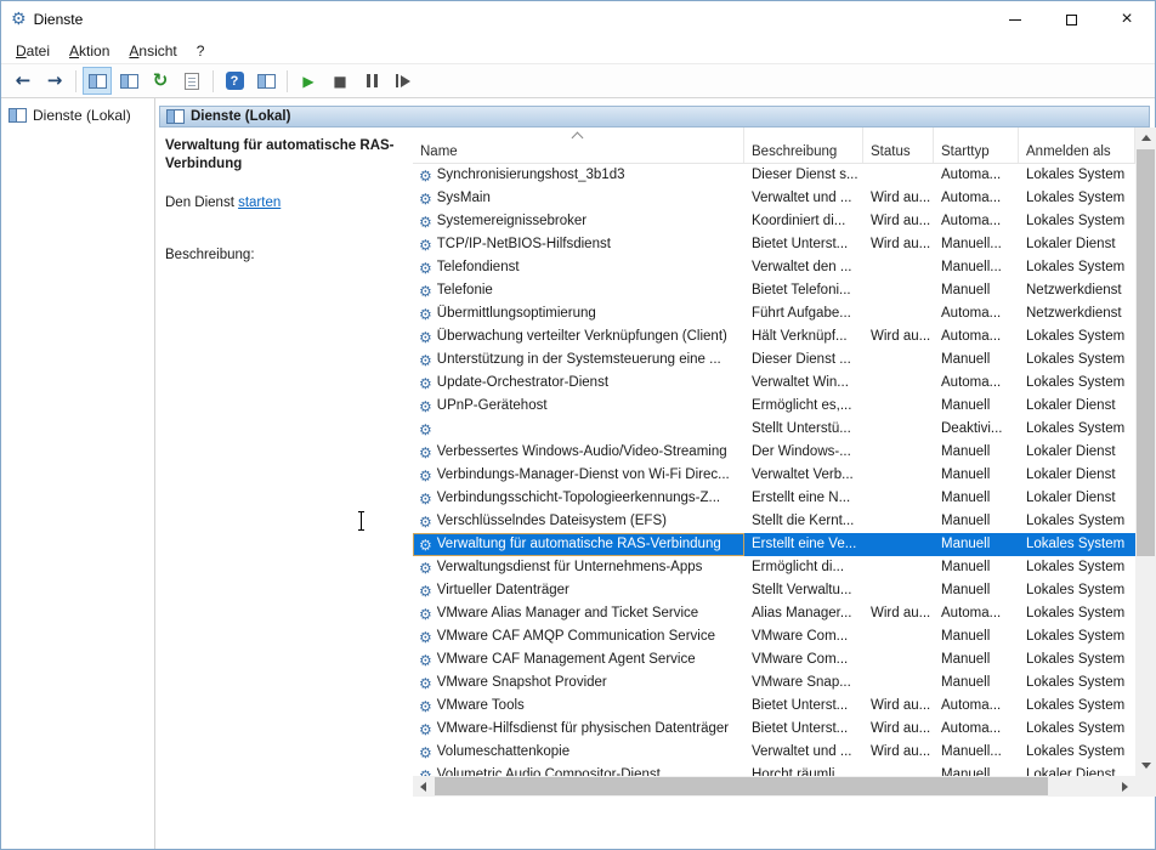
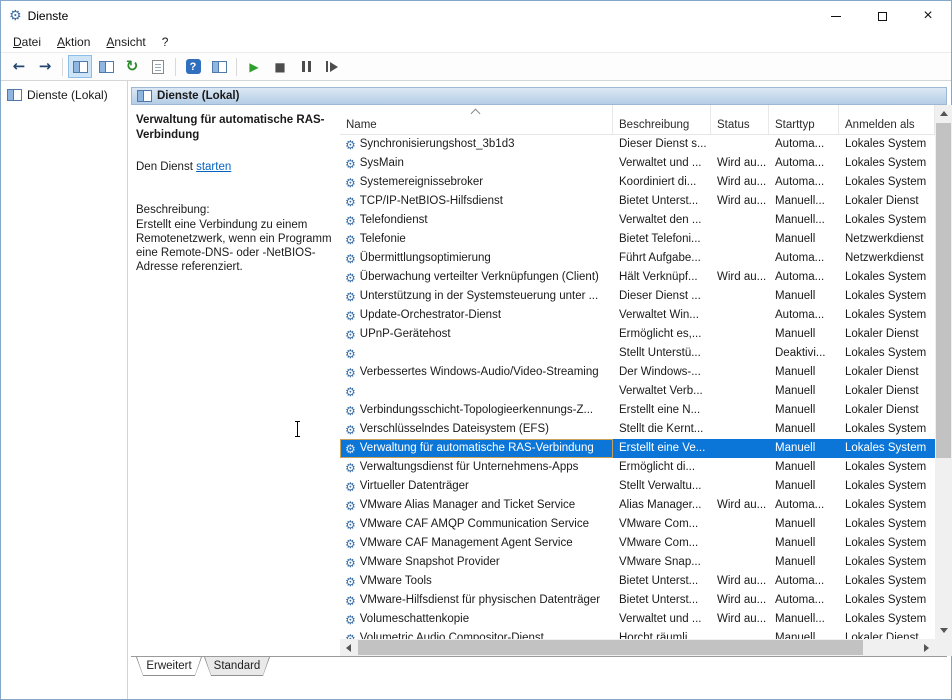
  ⚙
  Dienste
  ×
  Datei
  Aktion
  Ansicht
  ?
  ←
  →
  ↻
  ?
  ▶
  ■
  Dienste (Lokal)
  Dienste (Lokal)
  Verwaltung für automatische RAS-Verbindung
  Den Dienst starten
  Beschreibung:
+ Erstellt eine Verbindung zu einem Remotenetzwerk, wenn ein Programm eine Remote-DNS- oder -NetBIOS-Adresse referenziert.
  Name
  Beschreibung
  Status
  Starttyp
  Anmelden als
  ⚙
  Synchronisierungshost_3b1d3
  Dieser Dienst s...
  Automa...
  Lokales System
  ⚙
  SysMain
  Verwaltet und ...
  Wird au...
  Automa...
  Lokales System
  ⚙
  Systemereignissebroker
  Koordiniert di...
  Wird au...
  Automa...
  Lokales System
  ⚙
  TCP/IP-NetBIOS-Hilfsdienst
  Bietet Unterst...
  Wird au...
  Manuell...
  Lokaler Dienst
  ⚙
  Telefondienst
  Verwaltet den ...
  Manuell...
  Lokales System
  ⚙
  Telefonie
  Bietet Telefoni...
  Manuell
  Netzwerkdienst
  ⚙
  Übermittlungsoptimierung
  Führt Aufgabe...
  Automa...
  Netzwerkdienst
  ⚙
  Überwachung verteilter Verknüpfungen (Client)
  Hält Verknüpf...
  Wird au...
  Automa...
  Lokales System
  ⚙
- Unterstützung in der Systemsteuerung eine ...
+ Unterstützung in der Systemsteuerung unter ...
  Dieser Dienst ...
  Manuell
  Lokales System
  ⚙
  Update-Orchestrator-Dienst
  Verwaltet Win...
  Automa...
  Lokales System
  ⚙
  UPnP-Gerätehost
  Ermöglicht es,...
  Manuell
  Lokaler Dienst
  ⚙
  Stellt Unterstü...
  Deaktivi...
  Lokales System
  ⚙
  Verbessertes Windows-Audio/Video-Streaming
  Der Windows-...
  Manuell
  Lokaler Dienst
  ⚙
- Verbindungs-Manager-Dienst von Wi-Fi Direc...
  Verwaltet Verb...
  Manuell
  Lokaler Dienst
  ⚙
  Verbindungsschicht-Topologieerkennungs-Z...
  Erstellt eine N...
  Manuell
  Lokaler Dienst
  ⚙
  Verschlüsselndes Dateisystem (EFS)
  Stellt die Kernt...
  Manuell
  Lokales System
  ⚙
  Verwaltung für automatische RAS-Verbindung
  Erstellt eine Ve...
  Manuell
  Lokales System
  ⚙
  Verwaltungsdienst für Unternehmens-Apps
  Ermöglicht di...
  Manuell
  Lokales System
  ⚙
  Virtueller Datenträger
  Stellt Verwaltu...
  Manuell
  Lokales System
  ⚙
  VMware Alias Manager and Ticket Service
  Alias Manager...
  Wird au...
  Automa...
  Lokales System
  ⚙
  VMware CAF AMQP Communication Service
  VMware Com...
  Manuell
  Lokales System
  ⚙
  VMware CAF Management Agent Service
  VMware Com...
  Manuell
  Lokales System
  ⚙
  VMware Snapshot Provider
  VMware Snap...
  Manuell
  Lokales System
  ⚙
  VMware Tools
  Bietet Unterst...
  Wird au...
  Automa...
  Lokales System
  ⚙
  VMware-Hilfsdienst für physischen Datenträger
  Bietet Unterst...
  Wird au...
  Automa...
  Lokales System
  ⚙
  Volumeschattenkopie
  Verwaltet und ...
  Wird au...
  Manuell...
  Lokales System
  Volumetric Audio Compositor-Dienst
  Horcht räumli...
  Manuell...
  Lokaler Dienst
+ Erweitert
+ Standard
